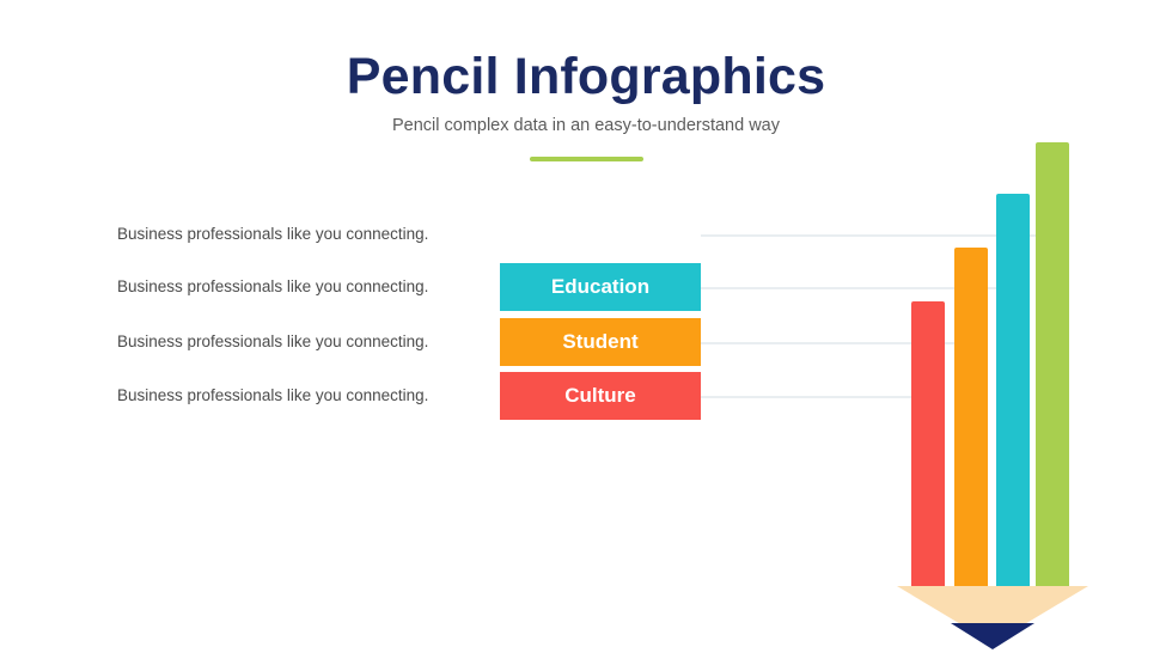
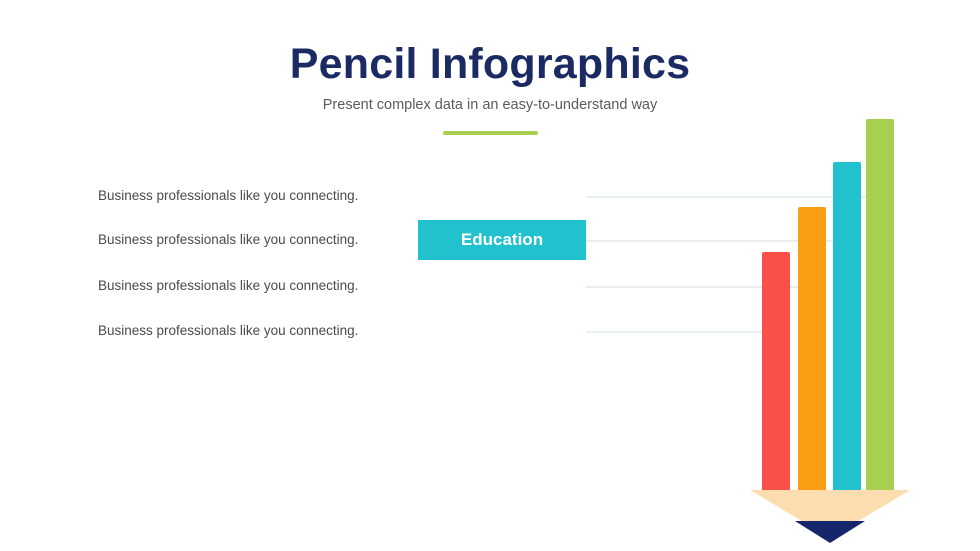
  Pencil Infographics
- Pencil complex data in an easy-to-understand way
+ Present complex data in an easy-to-understand way
  Business professionals like you connecting.
  Business professionals like you connecting.
  Business professionals like you connecting.
  Business professionals like you connecting.
  Education
- Student
- Culture
